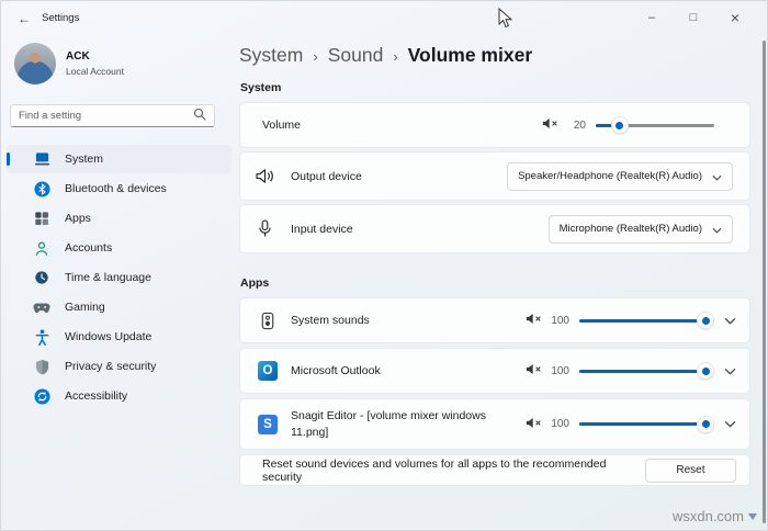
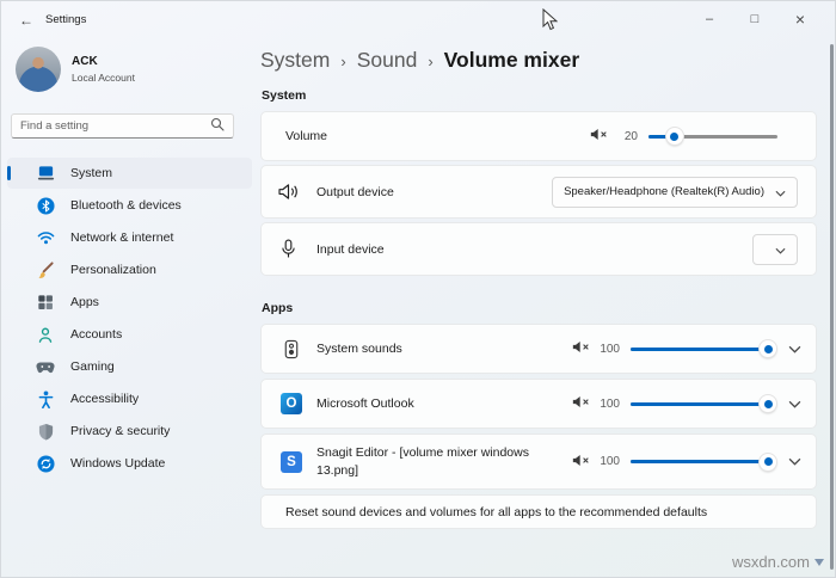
  ←
  Settings
  –
  □
  ×
  ACK
  Local Account
  Find a setting
  System
  Bluetooth & devices
+ Network & internet
+ Personalization
  Apps
  Accounts
- Time & language
  Gaming
- Windows Update
+ Accessibility
  Privacy & security
- Accessibility
+ Windows Update
  System
  ›
  Sound
  ›
  Volume mixer
  System
  Volume
  20
  Output device
  Speaker/Headphone (Realtek(R) Audio)
  Input device
- Microphone (Realtek(R) Audio)
  Apps
  System sounds
  100
  O
  Microsoft Outlook
  100
  S
- Snagit Editor - [volume mixer windows 11.png]
+ Snagit Editor - [volume mixer windows 13.png]
  100
- Reset sound devices and volumes for all apps to the recommended security
+ Reset sound devices and volumes for all apps to the recommended defaults
- Reset
  wsxdn.com
